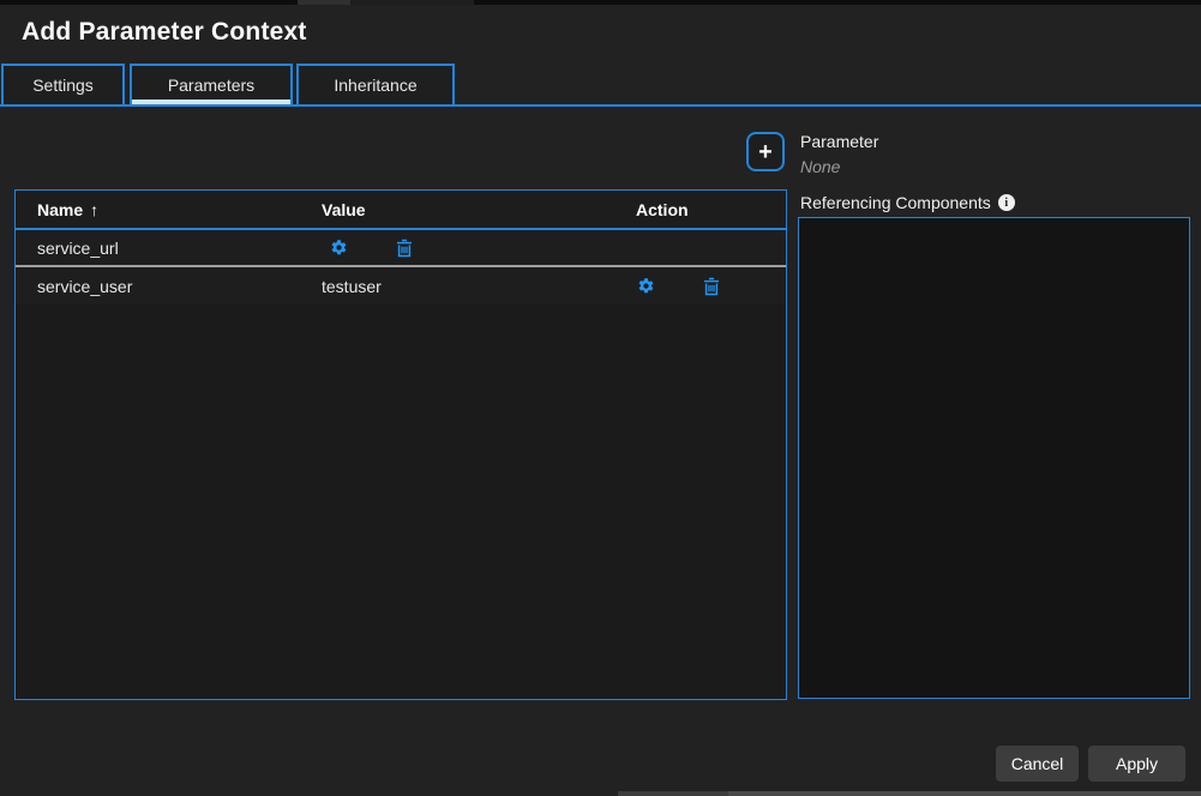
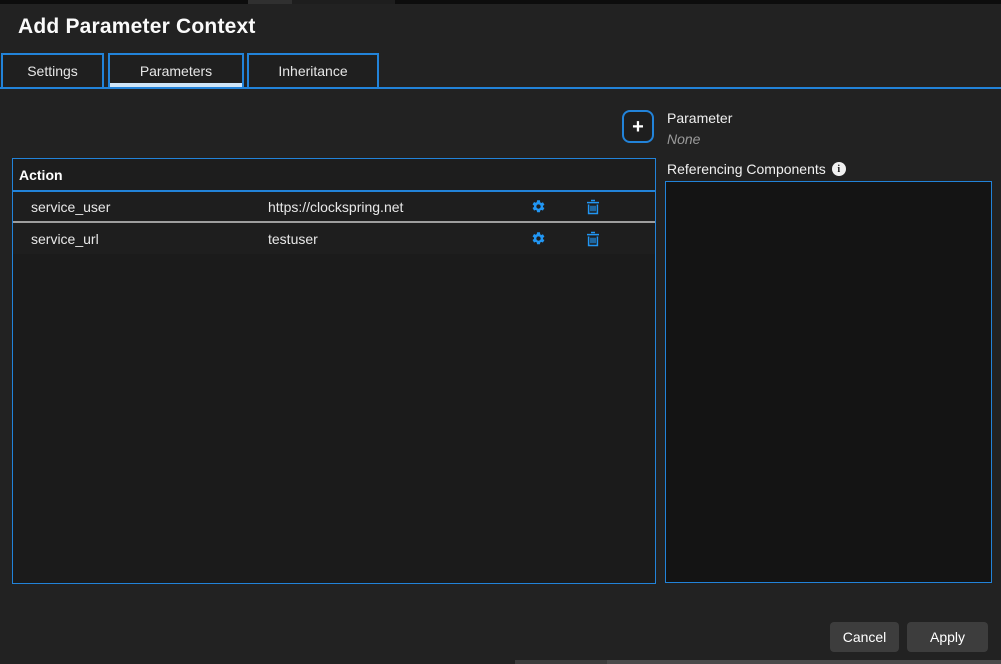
  Add Parameter Context
  Settings
  Parameters
  Inheritance
  +
  Parameter
  None
  Referencing Components
  i
- Name
- ↑
- Value
  Action
- service_url
+ service_user
+ https://clockspring.net
- service_user
+ service_url
  testuser
  Cancel
  Apply
